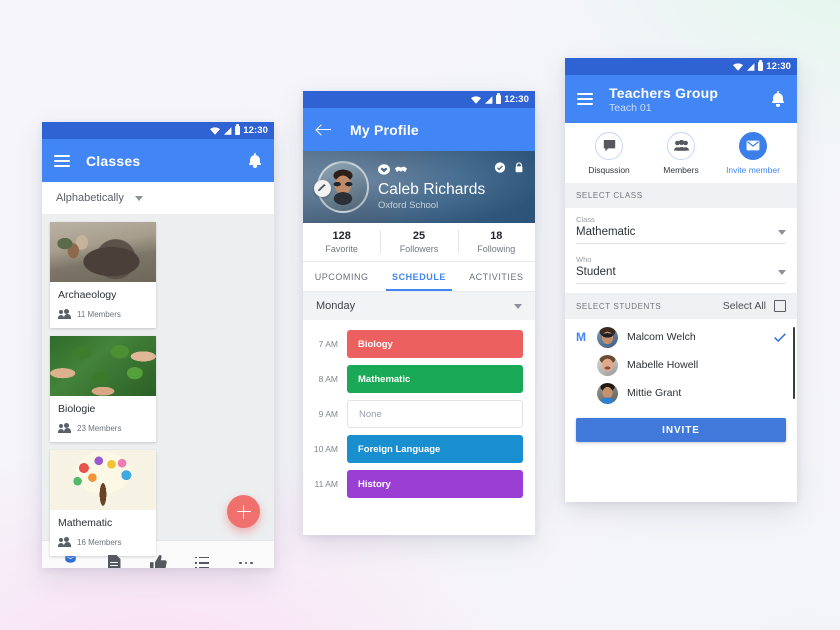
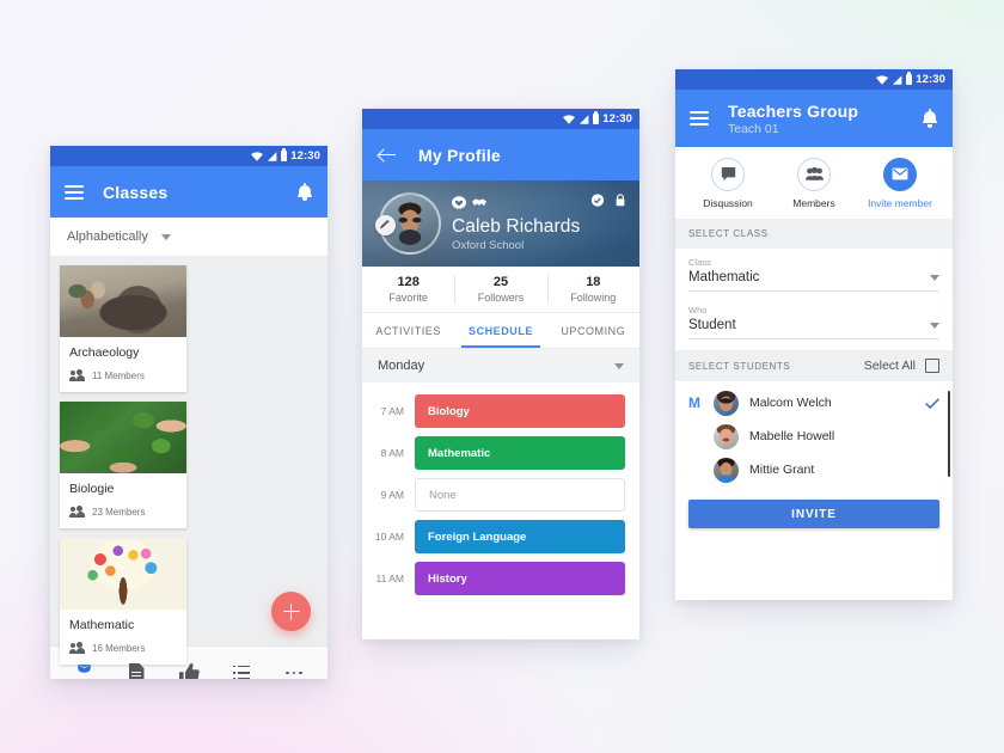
  12:30
  Classes
  Alphabetically
  Archaeology
  11 Members
  Biologie
  23 Members
  Mathematic
  16 Members
  12:30
  My Profile
  Caleb Richards
  Oxford School
  128
  Favorite
  25
  Followers
  18
  Following
- UPCOMING
+ ACTIVITIES
  SCHEDULE
- ACTIVITIES
+ UPCOMING
  Monday
  7 AM
  Biology
  8 AM
  Mathematic
  9 AM
  None
  10 AM
  Foreign Language
  11 AM
  History
  12:30
  Teachers Group
  Teach 01
  Disqussion
  Members
  Invite member
  SELECT CLASS
  Class
  Mathematic
  Who
  Student
  SELECT STUDENTS
  Select All
  M
  Malcom Welch
  Mabelle Howell
  Mittie Grant
  INVITE
